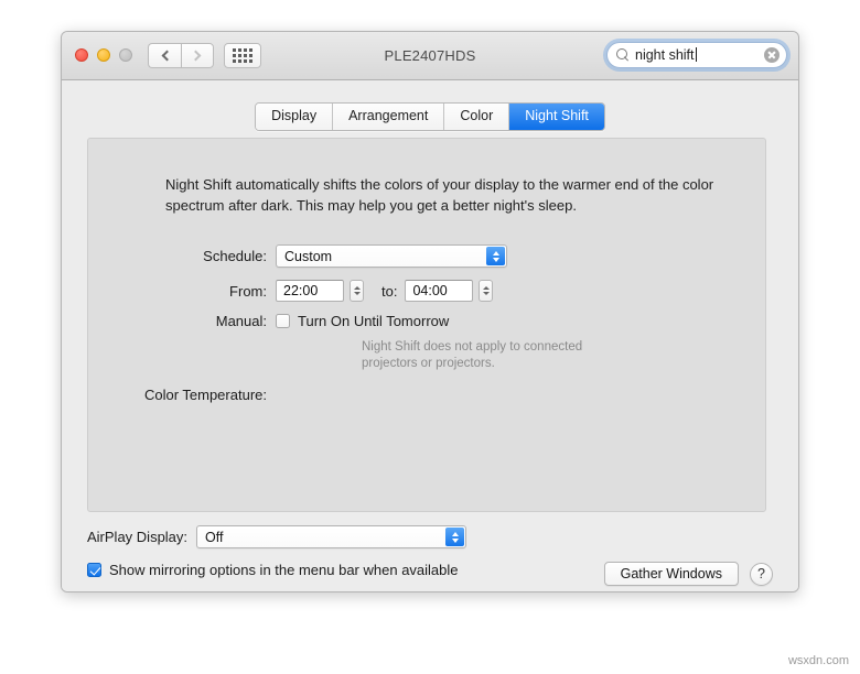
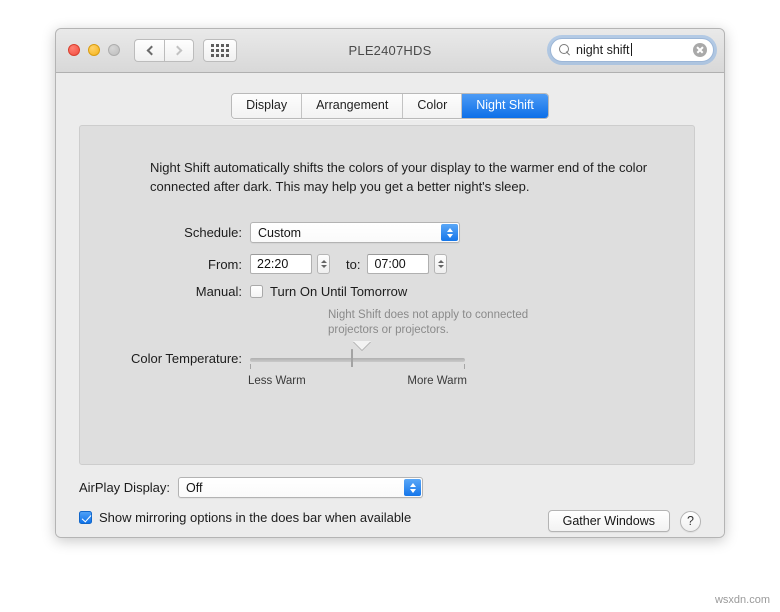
  PLE2407HDS
  night shift
  Display
  Arrangement
  Color
  Night Shift
- Night Shift automatically shifts the colors of your display to the warmer end of the color spectrum after dark. This may help you get a better night's sleep.
+ Night Shift automatically shifts the colors of your display to the warmer end of the color connected after dark. This may help you get a better night's sleep.
  Schedule:
  Custom
  From:
- 22:00
+ 22:20
  to:
- 04:00
+ 07:00
  Manual:
  Turn On Until Tomorrow
  Night Shift does not apply to connected projectors or projectors.
  Color Temperature:
+ Less Warm
+ More Warm
  AirPlay Display:
  Off
- Show mirroring options in the menu bar when available
+ Show mirroring options in the does bar when available
  Gather Windows
  ?
  wsxdn.com
